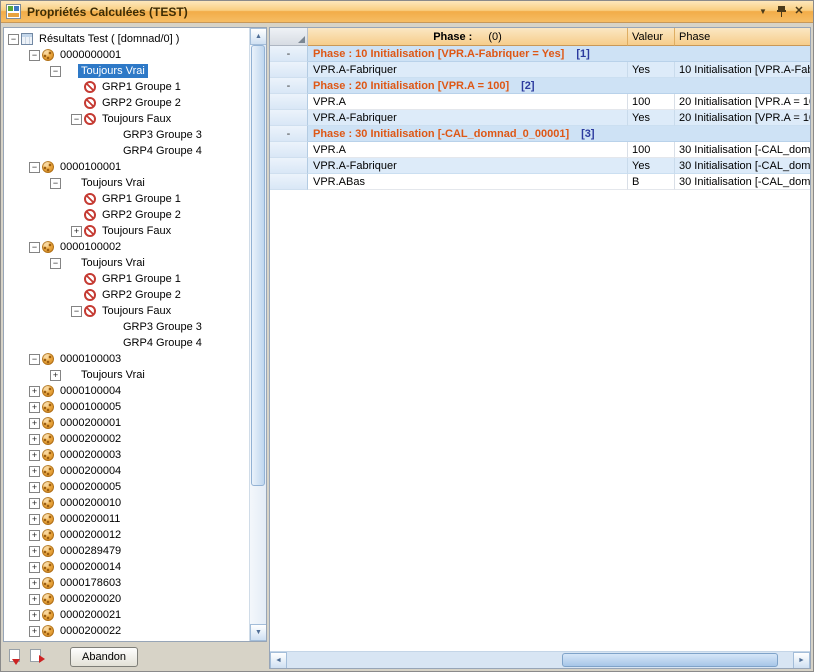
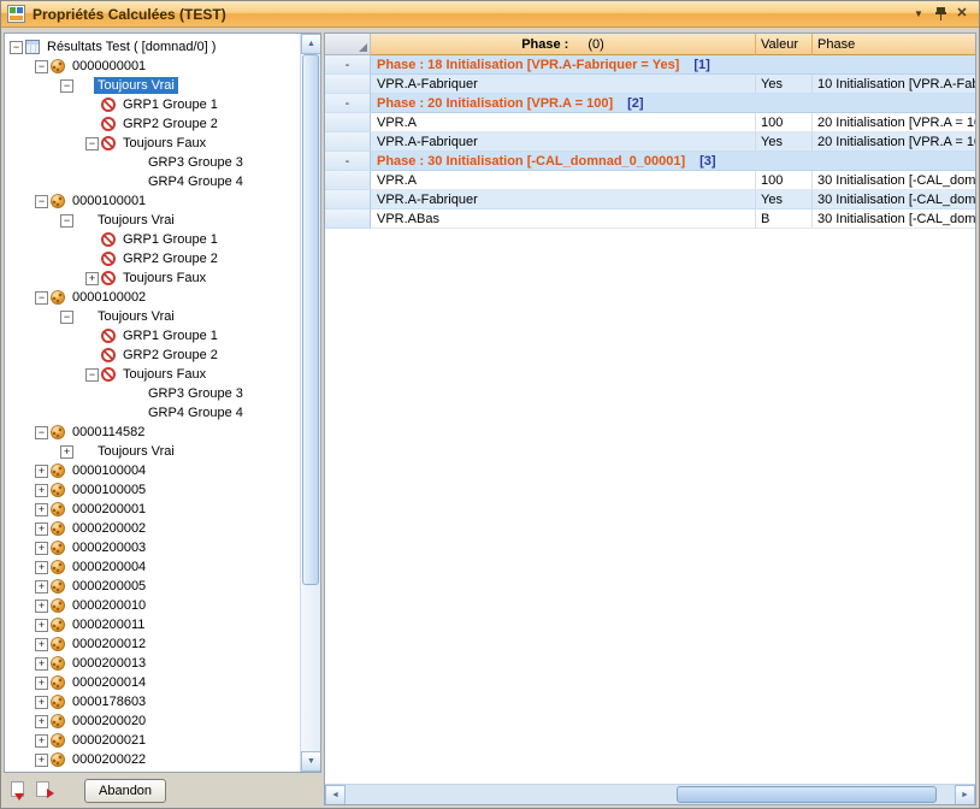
  Propriétés Calculées (TEST)
  ▼
  ✕
  −
  Résultats Test ( [domnad/0] )
  −
  0000000001
  −
  Toujours Vrai
  GRP1 Groupe 1
  GRP2 Groupe 2
  −
  Toujours Faux
  GRP3 Groupe 3
  GRP4 Groupe 4
  −
  0000100001
  −
  Toujours Vrai
  GRP1 Groupe 1
  GRP2 Groupe 2
  +
  Toujours Faux
  −
  0000100002
  −
  Toujours Vrai
  GRP1 Groupe 1
  GRP2 Groupe 2
  −
  Toujours Faux
  GRP3 Groupe 3
  GRP4 Groupe 4
  −
- 0000100003
+ 0000114582
  +
  Toujours Vrai
  +
  0000100004
  +
  0000100005
  +
  0000200001
  +
  0000200002
  +
  0000200003
  +
  0000200004
  +
  0000200005
  +
  0000200010
  +
  0000200011
  +
  0000200012
  +
- 0000289479
+ 0000200013
  +
  0000200014
  +
  0000178603
  +
  0000200020
  +
  0000200021
  +
  0000200022
  Phase :
  (0)
  Valeur
  Phase
  -
- Phase : 10 Initialisation [VPR.A-Fabriquer = Yes]
+ Phase : 18 Initialisation [VPR.A-Fabriquer = Yes]
  [1]
  VPR.A-Fabriquer
  Yes
  10 Initialisation [VPR.A-Fa
  -
  Phase : 20 Initialisation [VPR.A = 100]
  [2]
  VPR.A
  100
  20 Initialisation [VPR.A = 1
  VPR.A-Fabriquer
  Yes
  20 Initialisation [VPR.A = 1
  -
  Phase : 30 Initialisation [-CAL_domnad_0_00001]
  [3]
  VPR.A
  100
  30 Initialisation [-CAL_dom
  VPR.A-Fabriquer
  Yes
  30 Initialisation [-CAL_dom
  VPR.ABas
  B
  30 Initialisation [-CAL_dom
  Abandon
